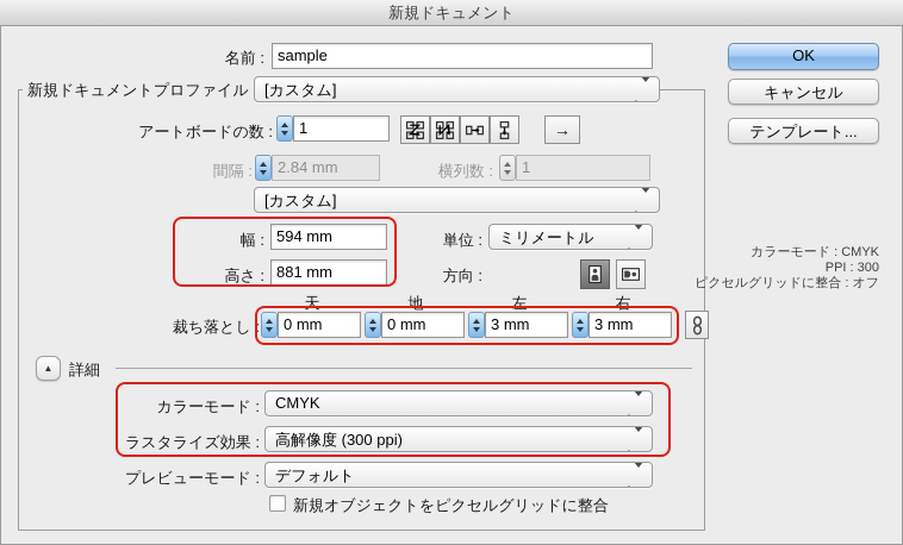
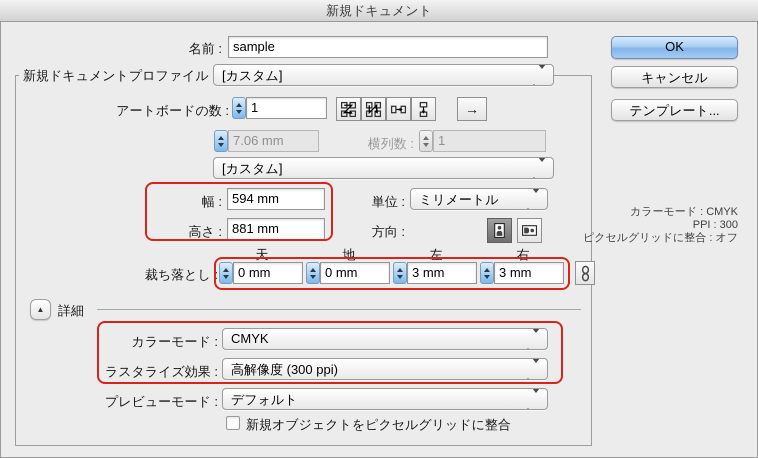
  新規ドキュメント
  名前 :
  sample
  新規ドキュメントプロファイル
  [カスタム]
  アートボードの数 :
  1
  →
- 間隔 :
- 2.84 mm
+ 7.06 mm
  横列数 :
  1
  [カスタム]
  幅 :
  594 mm
  高さ :
  881 mm
  単位 :
  ミリメートル
  方向 :
  裁ち落とし :
  天
  地
  左
  右
  0 mm
  0 mm
  3 mm
  3 mm
  ▲
  詳細
  カラーモード :
  CMYK
  ラスタライズ効果 :
  高解像度 (300 ppi)
  プレビューモード :
  デフォルト
  新規オブジェクトをピクセルグリッドに整合
  OK
  キャンセル
  テンプレート...
  カラーモード : CMYK
  PPI : 300
  ピクセルグリッドに整合 : オフ
